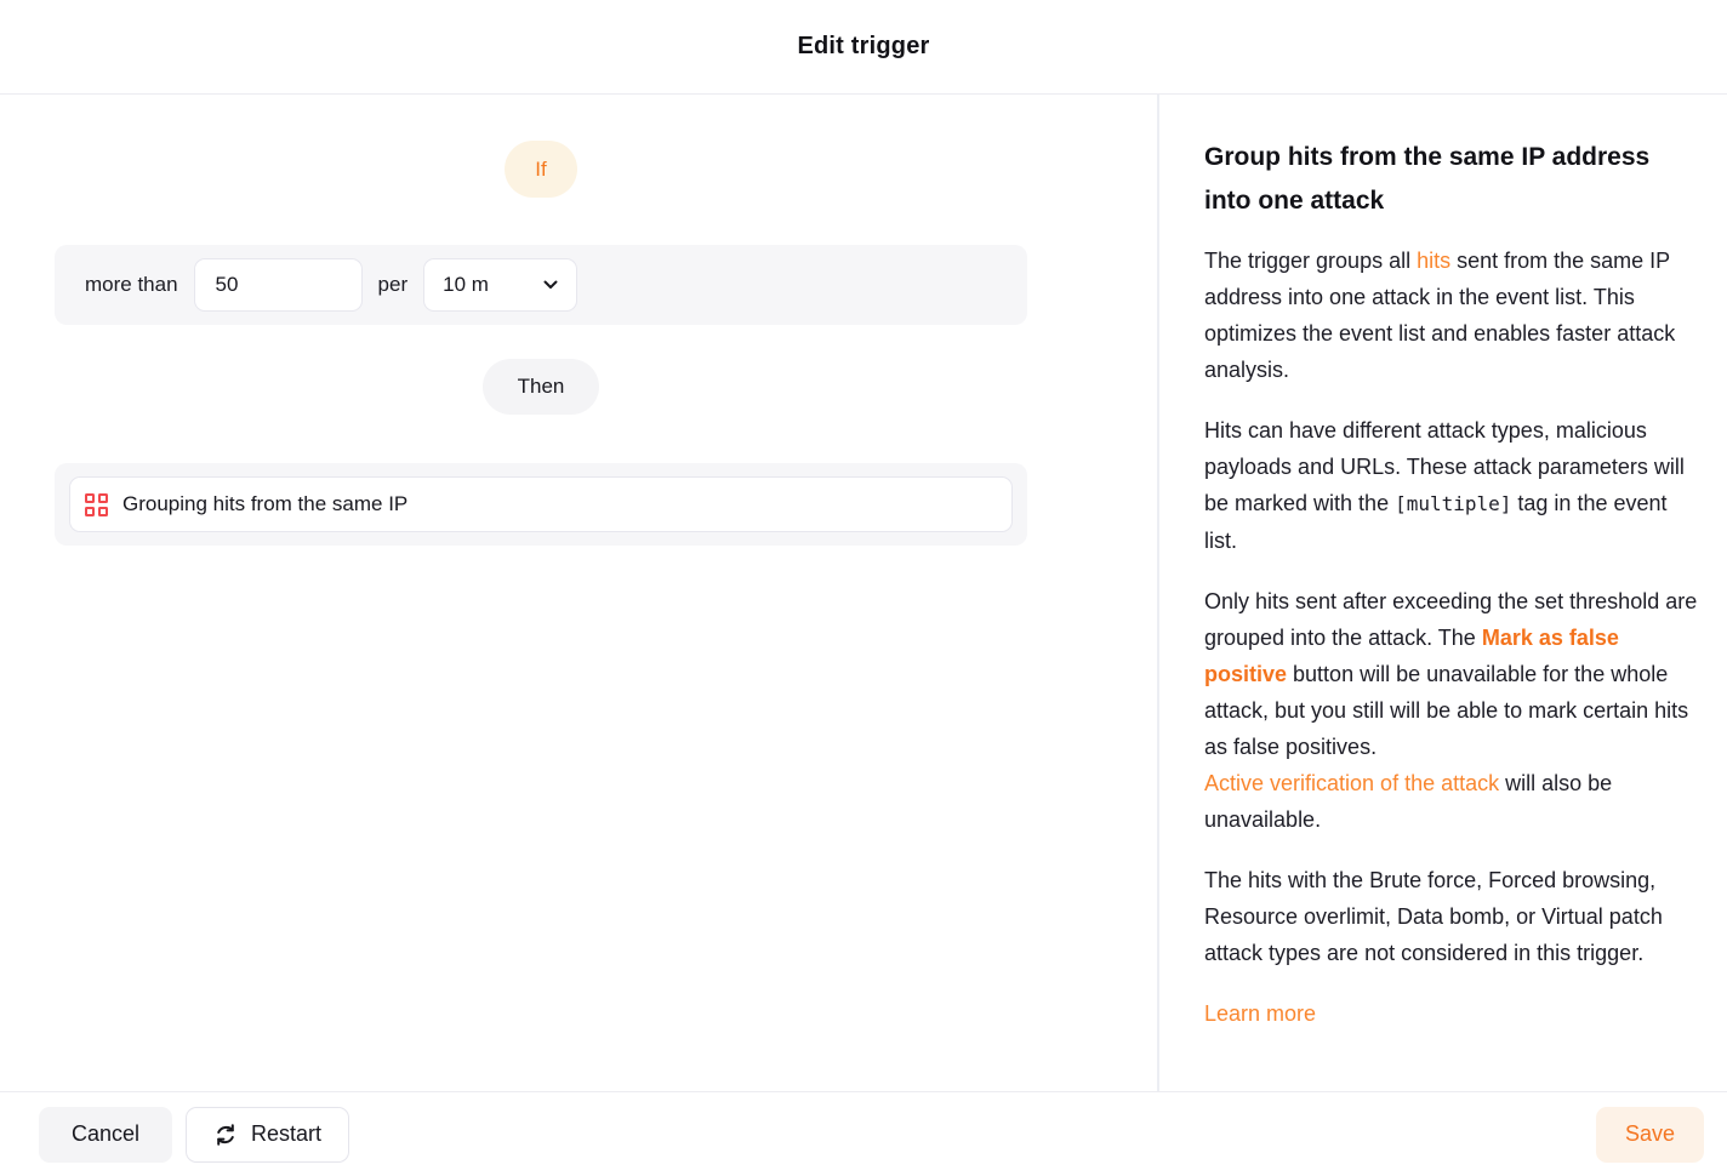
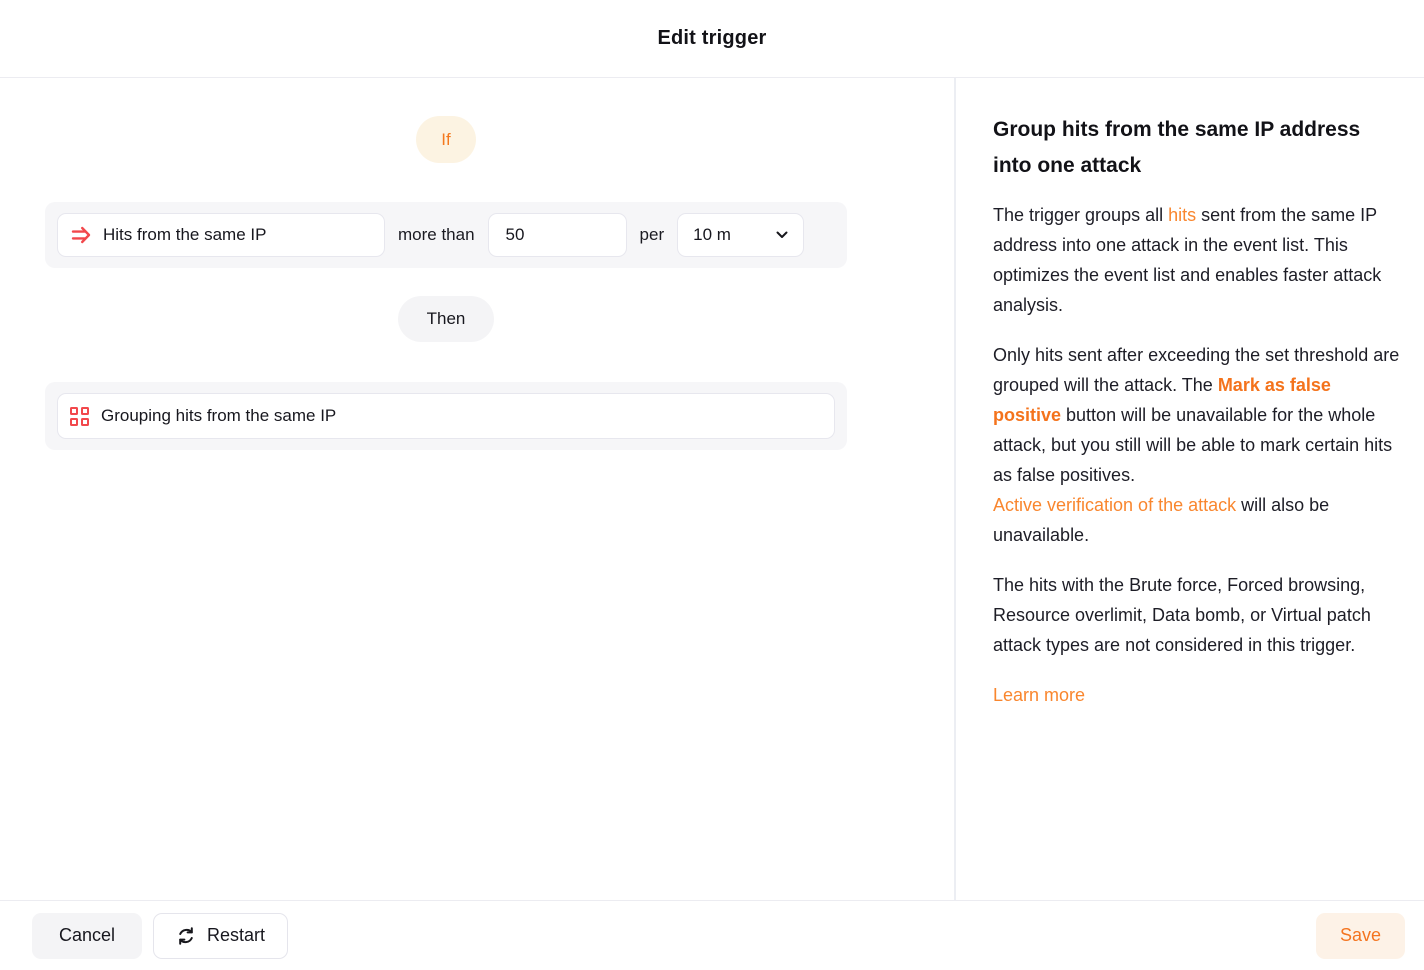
  Edit trigger
  If
+ Hits from the same IP
  more than
  50
  per
  10 m
  Then
  Grouping hits from the same IP
  Group hits from the same IP address into one attack
  The trigger groups all hits sent from the same IP address into one attack in the event list. This optimizes the event list and enables faster attack analysis.
- Hits can have different attack types, malicious payloads and URLs. These attack parameters will be marked with the [multiple] tag in the event list.
- Only hits sent after exceeding the set threshold are grouped into the attack. The Mark as false positive button will be unavailable for the whole attack, but you still will be able to mark certain hits as false positives.
+ Only hits sent after exceeding the set threshold are grouped will the attack. The Mark as false positive button will be unavailable for the whole attack, but you still will be able to mark certain hits as false positives.
  Active verification of the attack will also be unavailable.
  The hits with the Brute force, Forced browsing, Resource overlimit, Data bomb, or Virtual patch attack types are not considered in this trigger.
  Learn more
  Cancel
  Restart
  Save
